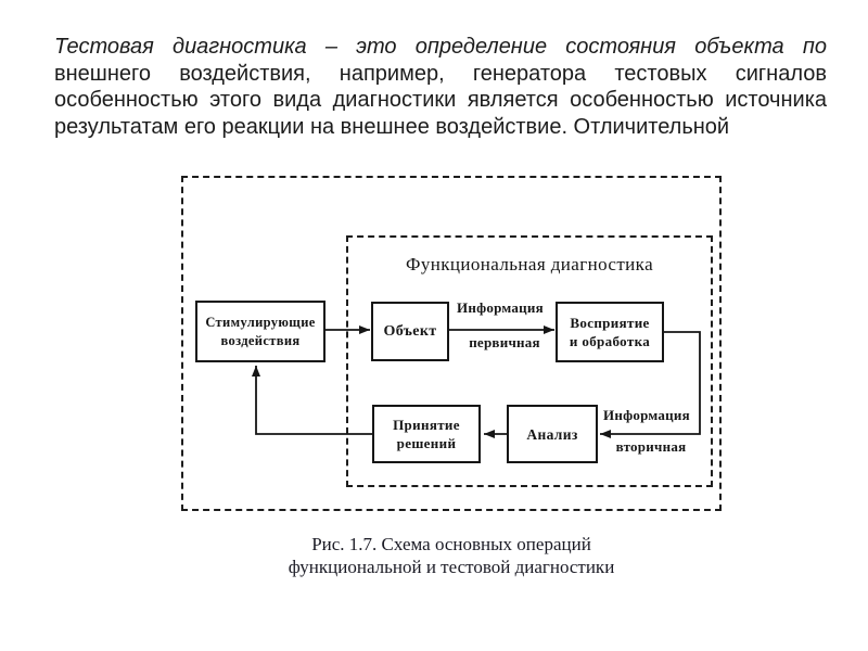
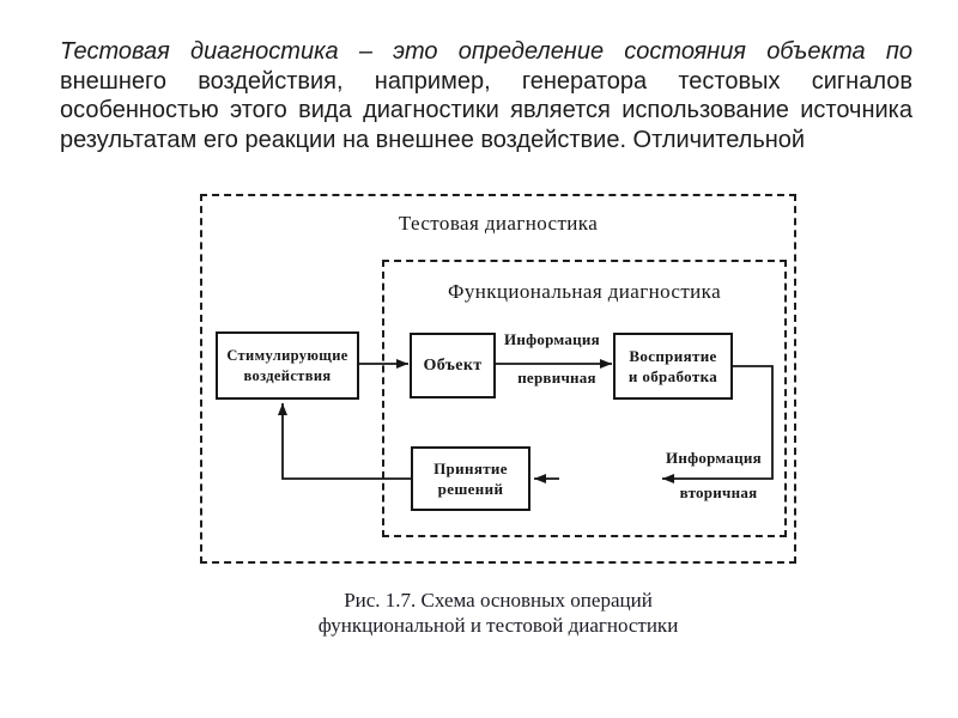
  Тестовая диагностика – это определение состояния объекта по
  внешнего воздействия, например, генератора тестовых сигналов
- особенностью этого вида диагностики является особенностью источника
+ особенностью этого вида диагностики является использование источника
  результатам его реакции на внешнее воздействие. Отличительной
+ Тестовая диагностика
  Функциональная диагностика
  Стимулирующие
  воздействия
  Объект
  Восприятие
  и обработка
  Принятие
  решений
- Анализ
  Информация
  первичная
  Информация
  вторичная
  Рис. 1.7. Схема основных операций
  функциональной и тестовой диагностики
